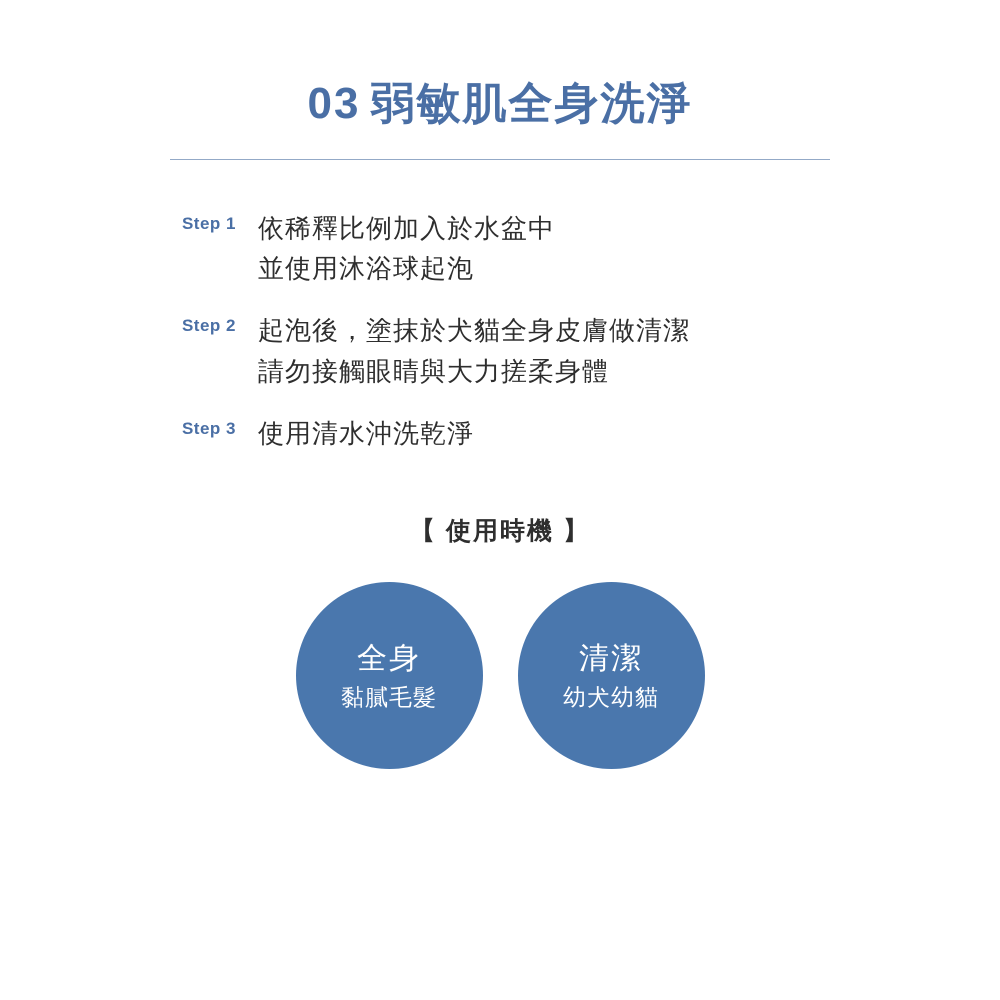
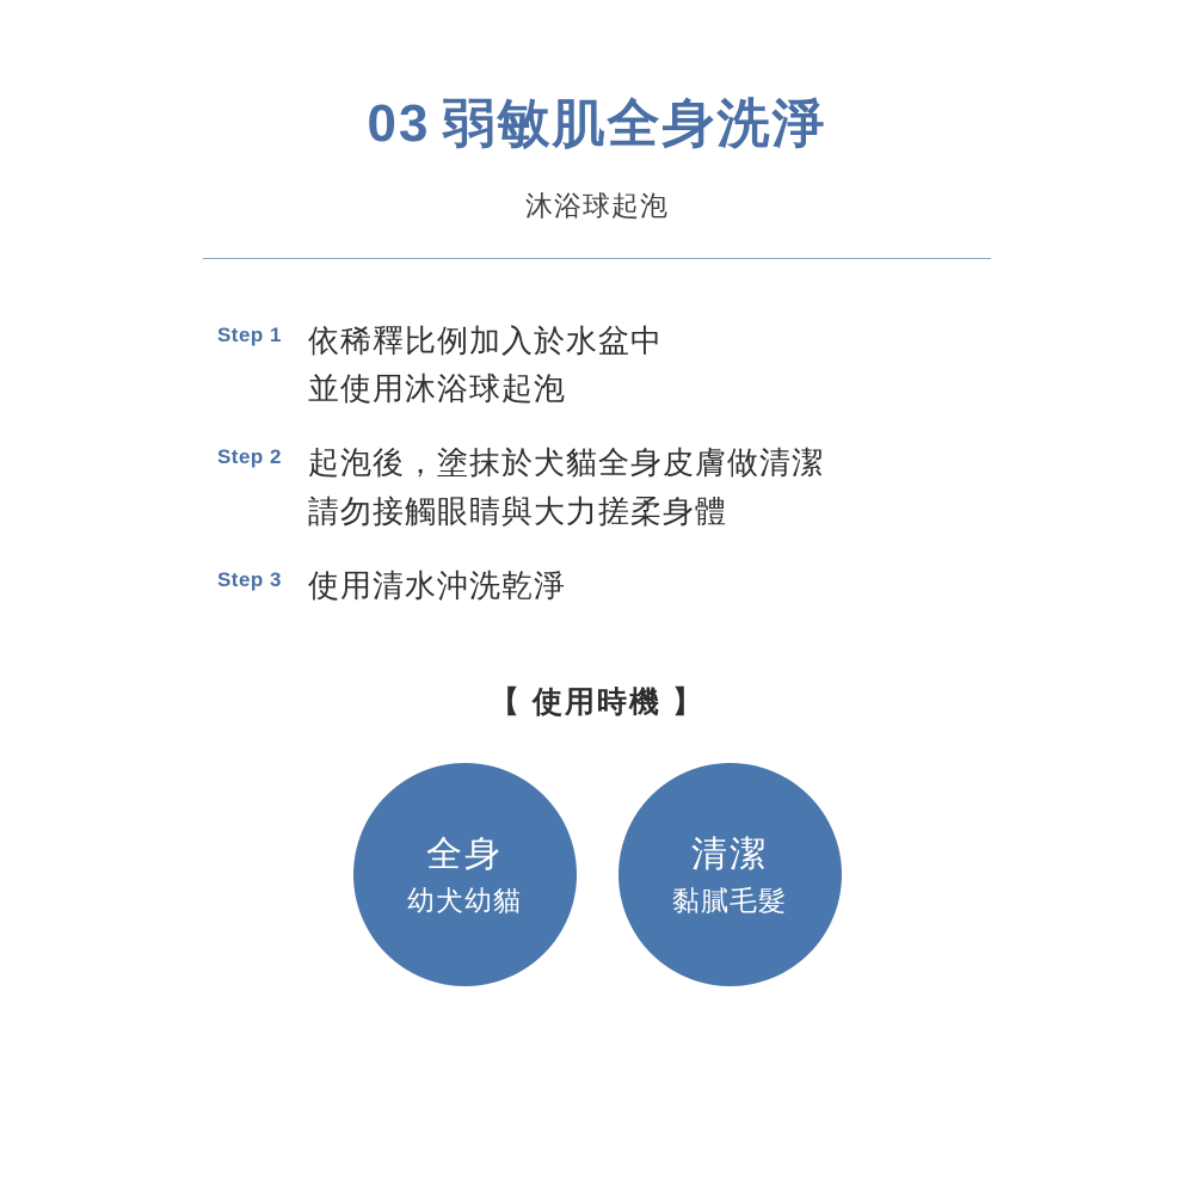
  03 弱敏肌全身洗淨
+ 沐浴球起泡
  Step 1
  依稀釋比例加入於水盆中
  並使用沐浴球起泡
  Step 2
  起泡後，塗抹於犬貓全身皮膚做清潔
  請勿接觸眼睛與大力搓柔身體
  Step 3
  使用清水沖洗乾淨
  【 使用時機 】
  全身
- 黏膩毛髮
+ 幼犬幼貓
  清潔
- 幼犬幼貓
+ 黏膩毛髮
